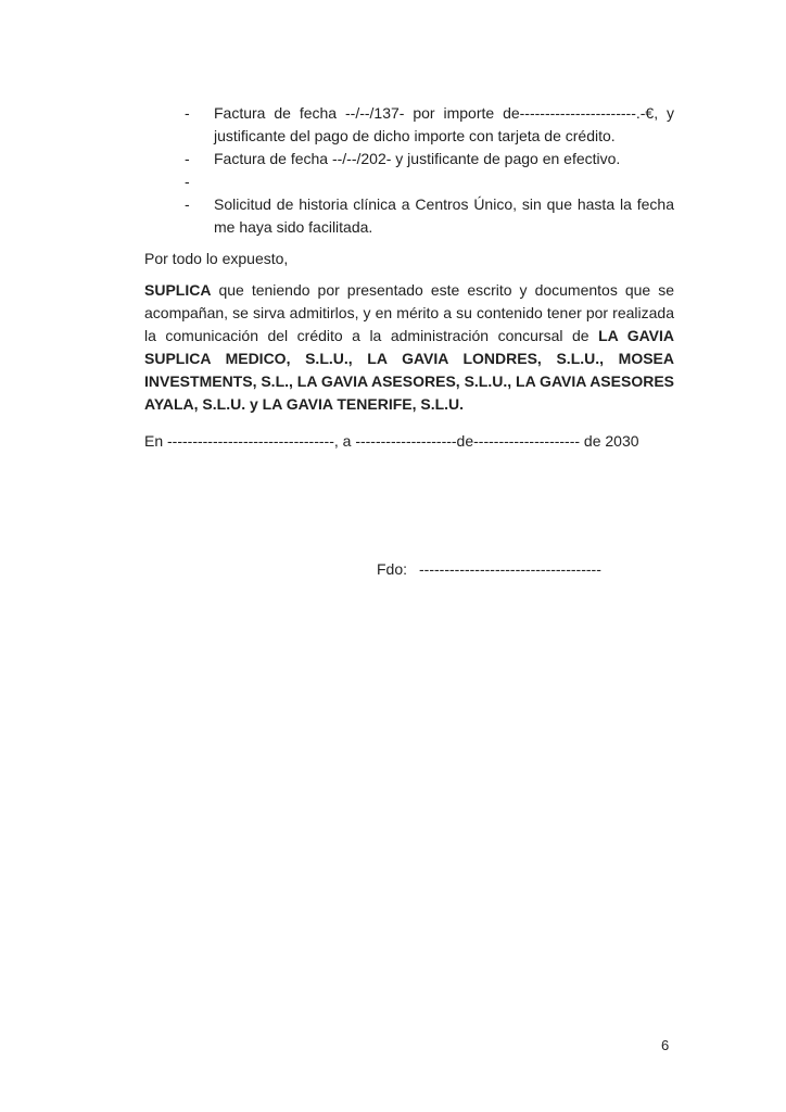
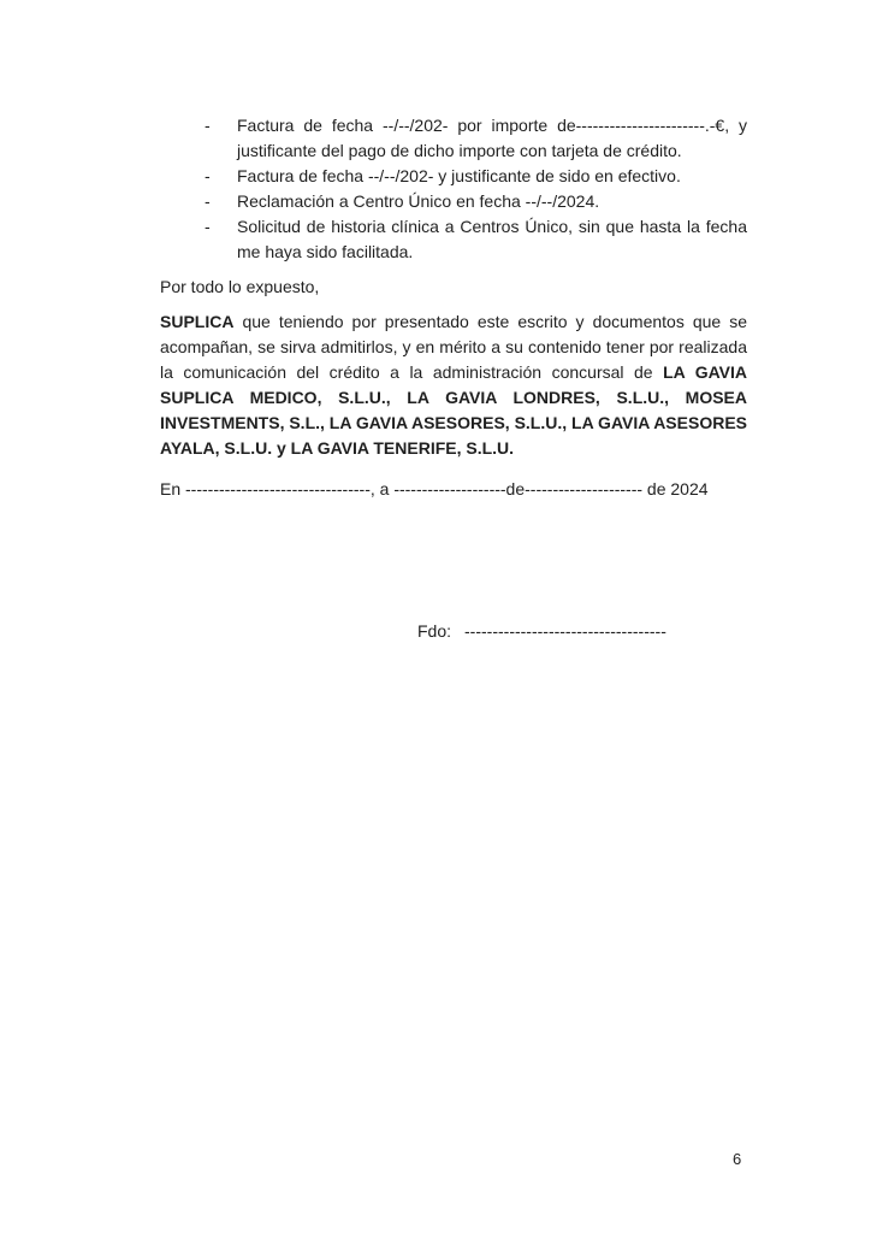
  -
- Factura de fecha --/--/137- por importe de-----------------------.-€, y justificante del pago de dicho importe con tarjeta de crédito.
+ Factura de fecha --/--/202- por importe de-----------------------.-€, y justificante del pago de dicho importe con tarjeta de crédito.
  -
- Factura de fecha --/--/202- y justificante de pago en efectivo.
+ Factura de fecha --/--/202- y justificante de sido en efectivo.
  -
+ Reclamación a Centro Único en fecha --/--/2024.
  -
  Solicitud de historia clínica a Centros Único, sin que hasta la fecha me haya sido facilitada.
  Por todo lo expuesto,
  SUPLICA que teniendo por presentado este escrito y documentos que se acompañan, se sirva admitirlos, y en mérito a su contenido tener por realizada la comunicación del crédito a la administración concursal de LA GAVIA SUPLICA MEDICO, S.L.U., LA GAVIA LONDRES, S.L.U., MOSEA INVESTMENTS, S.L., LA GAVIA ASESORES, S.L.U., LA GAVIA ASESORES AYALA, S.L.U. y LA GAVIA TENERIFE, S.L.U.
- En ---------------------------------, a --------------------de--------------------- de 2030
+ En ---------------------------------, a --------------------de--------------------- de 2024
  Fdo: ------------------------------------
  6
